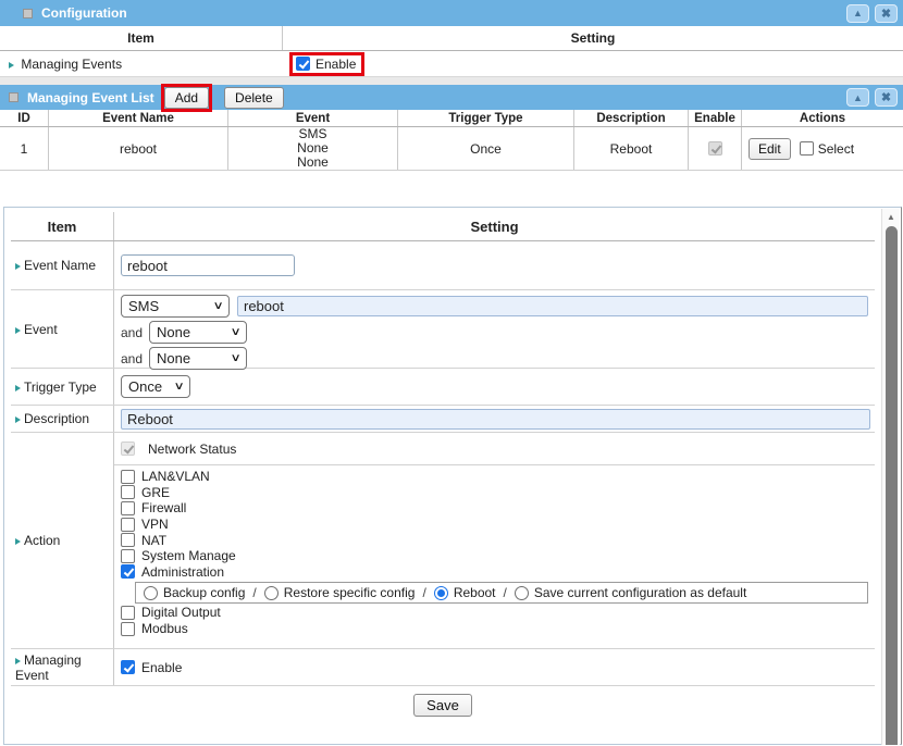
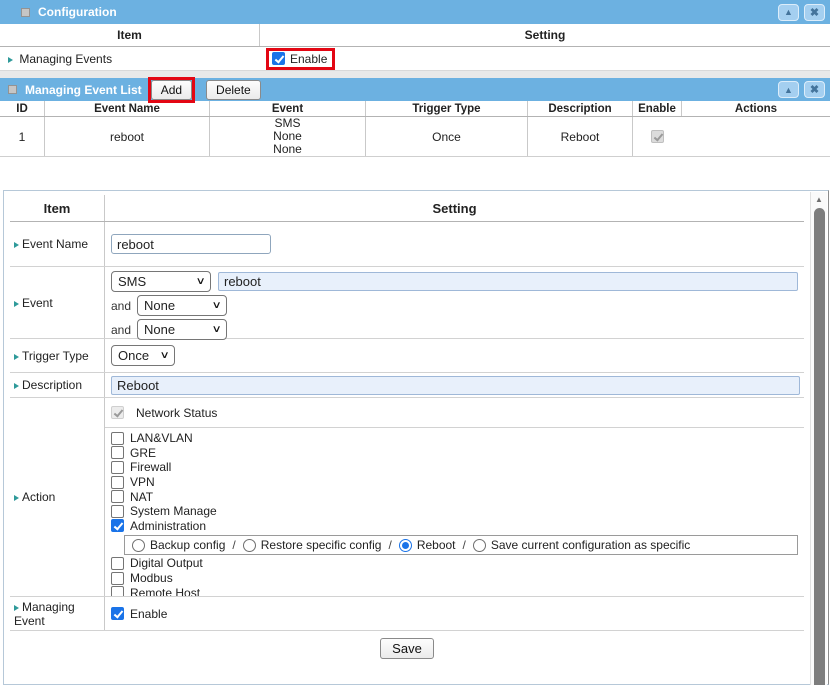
  Configuration
  ▲
  ✖
  Item
  Setting
  Managing Events
  Enable
  Managing Event List
  Add
  Delete
  ▲
  ✖
  ID
  Event Name
  Event
  Trigger Type
  Description
  Enable
  Actions
  1
  reboot
  SMS
  None
  None
  Once
  Reboot
- Edit
- Select
  Item
  Setting
  Event Name
  reboot
  Event
  SMS
  ∨
  reboot
  and
  None
  ∨
  and
  None
  ∨
  Trigger Type
  Once
  ∨
  Description
  Reboot
  Action
  Network Status
  LAN&VLAN
  GRE
  Firewall
  VPN
  NAT
  System Manage
  Administration
  Backup config
  /
  Restore specific config
  /
  Reboot
  /
- Save current configuration as default
+ Save current configuration as specific
  Digital Output
  Modbus
+ Remote Host
  Managing Event
  Enable
  Save
  ▲
